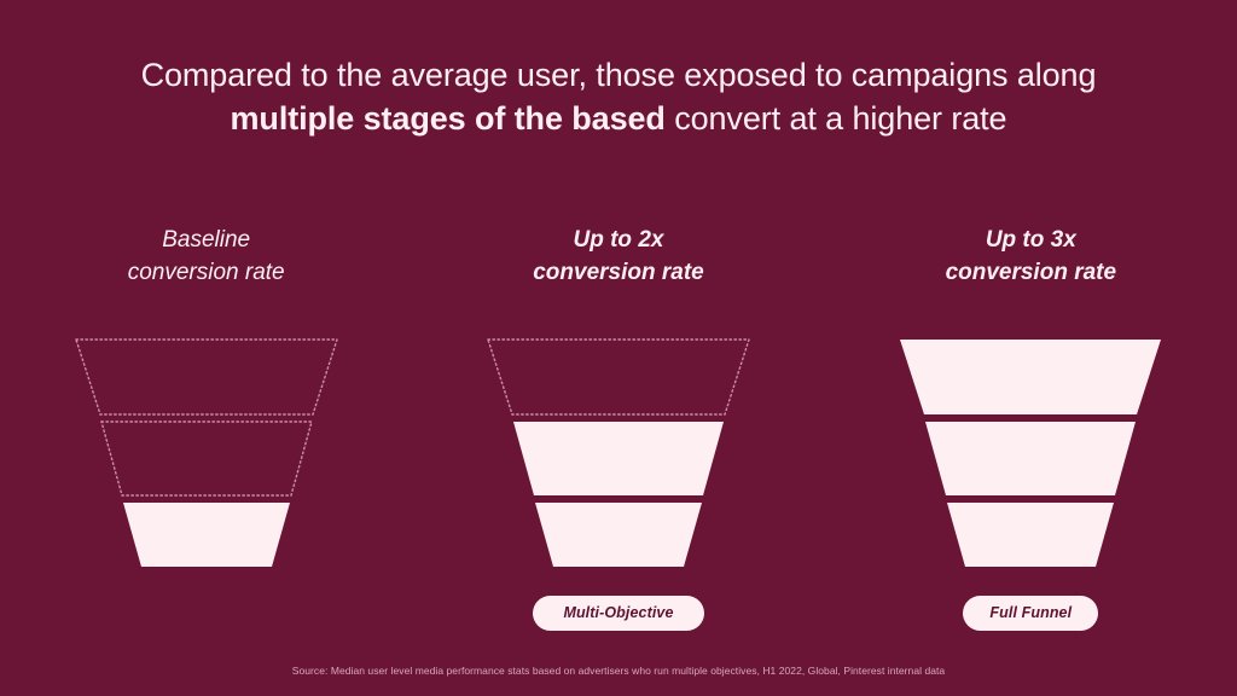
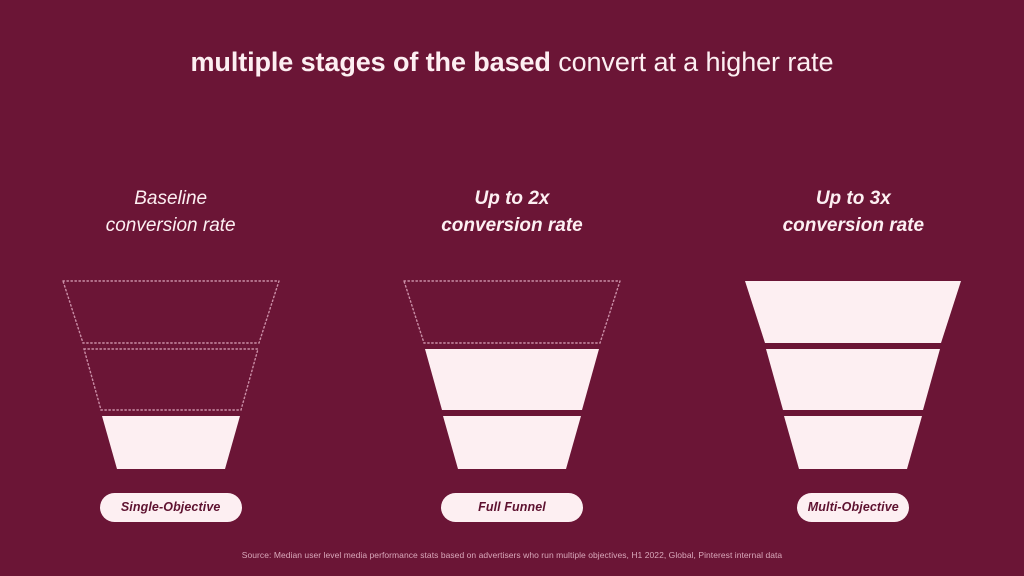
- Compared to the average user, those exposed to campaigns along
  multiple stages of the based convert at a higher rate
  Baseline
  conversion rate
+ Single-Objective
  Up to 2x
  conversion rate
- Multi-Objective
+ Full Funnel
  Up to 3x
  conversion rate
- Full Funnel
+ Multi-Objective
  Source: Median user level media performance stats based on advertisers who run multiple objectives, H1 2022, Global, Pinterest internal data
